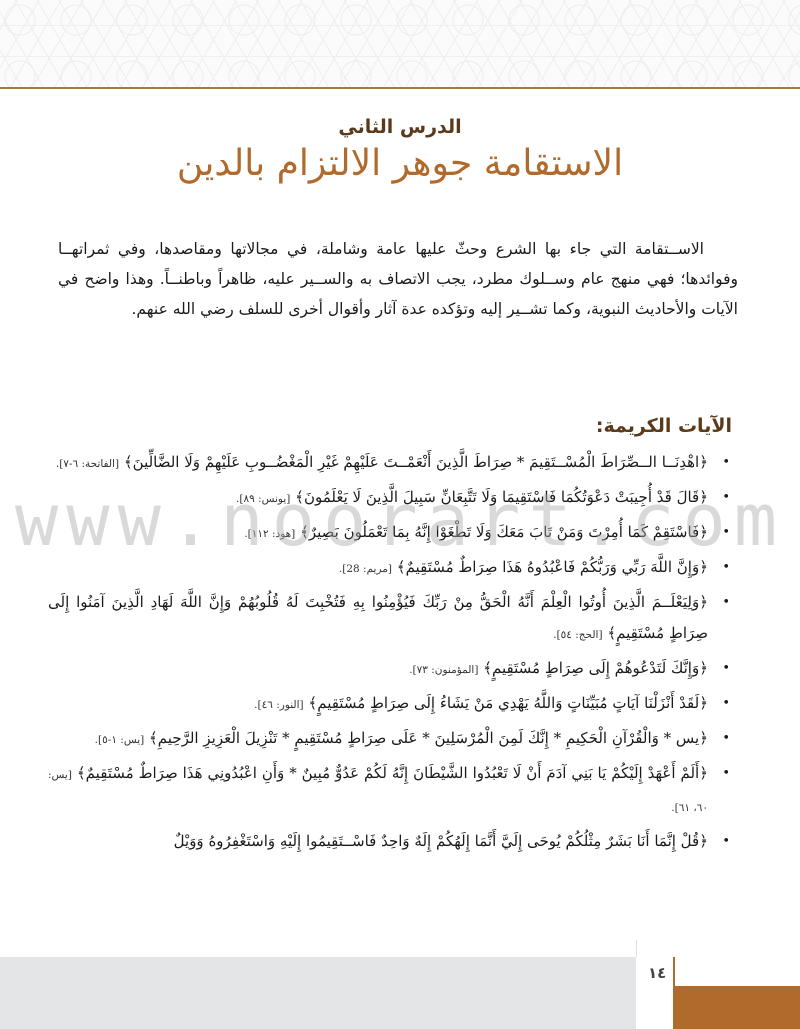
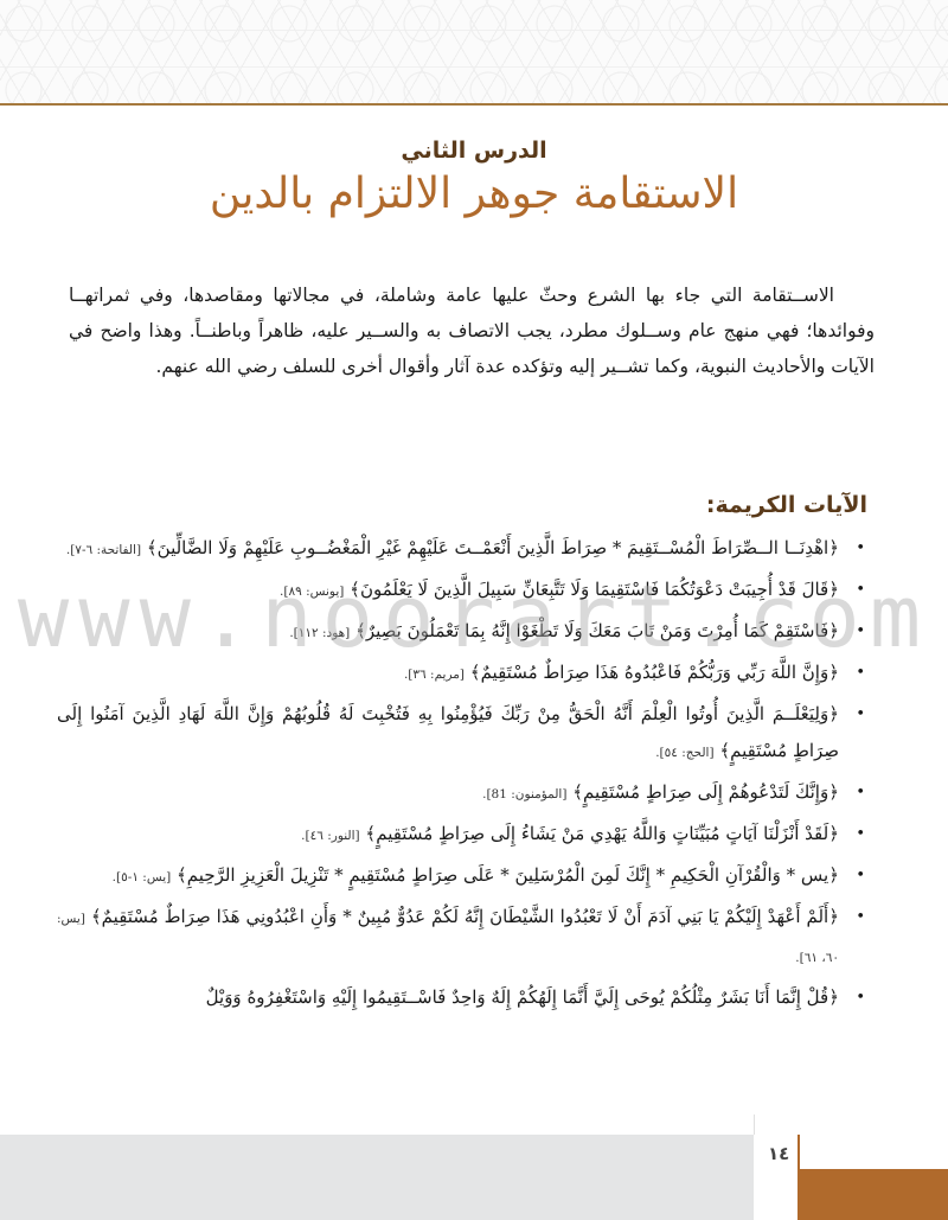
  الدرس الثاني
  الاستقامة جوهر الالتزام بالدين
  الاســتقامة التي جاء بها الشرع وحثّ عليها عامة وشاملة، في مجالاتها ومقاصدها، وفي ثمراتهــا وفوائدها؛ فهي منهج عام وســلوك مطرد، يجب الاتصاف به والســير عليه، ظاهراً وباطنــاً. وهذا واضح في الآيات والأحاديث النبوية، وكما تشــير إليه وتؤكده عدة آثار وأقوال أخرى للسلف رضي الله عنهم.
  الآيات الكريمة:
  •
  ﴿اهْدِنَــا الــصِّرَاطَ الْمُسْــتَقِيمَ * صِرَاطَ الَّذِينَ أَنْعَمْــتَ عَلَيْهِمْ غَيْرِ الْمَغْضُــوبِ عَلَيْهِمْ وَلَا الضَّالِّينَ﴾ [الفاتحة: ٦-٧].
  •
  ﴿قَالَ قَدْ أُجِيبَتْ دَعْوَتُكُمَا فَاسْتَقِيمَا وَلَا تَتَّبِعَانِّ سَبِيلَ الَّذِينَ لَا يَعْلَمُونَ﴾ [يونس: ٨٩].
  •
  ﴿فَاسْتَقِمْ كَمَا أُمِرْتَ وَمَنْ تَابَ مَعَكَ وَلَا تَطْغَوْا إِنَّهُ بِمَا تَعْمَلُونَ بَصِيرٌ﴾ [هود: ١١٢].
  •
- ﴿وَإِنَّ اللَّهَ رَبِّي وَرَبُّكُمْ فَاعْبُدُوهُ هَذَا صِرَاطٌ مُسْتَقِيمٌ﴾ [مريم: 28].
+ ﴿وَإِنَّ اللَّهَ رَبِّي وَرَبُّكُمْ فَاعْبُدُوهُ هَذَا صِرَاطٌ مُسْتَقِيمٌ﴾ [مريم: ٣٦].
  •
  ﴿وَلِيَعْلَــمَ الَّذِينَ أُوتُوا الْعِلْمَ أَنَّهُ الْحَقُّ مِنْ رَبِّكَ فَيُؤْمِنُوا بِهِ فَتُخْبِتَ لَهُ قُلُوبُهُمْ وَإِنَّ اللَّهَ لَهَادِ الَّذِينَ آمَنُوا إِلَى صِرَاطٍ مُسْتَقِيمٍ﴾ [الحج: ٥٤].
  •
- ﴿وَإِنَّكَ لَتَدْعُوهُمْ إِلَى صِرَاطٍ مُسْتَقِيمٍ﴾ [المؤمنون: ٧٣].
+ ﴿وَإِنَّكَ لَتَدْعُوهُمْ إِلَى صِرَاطٍ مُسْتَقِيمٍ﴾ [المؤمنون: 81].
  •
  ﴿لَقَدْ أَنْزَلْنَا آيَاتٍ مُبَيِّنَاتٍ وَاللَّهُ يَهْدِي مَنْ يَشَاءُ إِلَى صِرَاطٍ مُسْتَقِيمٍ﴾ [النور: ٤٦].
  •
  ﴿يس * وَالْقُرْآنِ الْحَكِيمِ * إِنَّكَ لَمِنَ الْمُرْسَلِينَ * عَلَى صِرَاطٍ مُسْتَقِيمٍ * تَنْزِيلَ الْعَزِيزِ الرَّحِيمِ﴾ [يس: ١-٥].
  •
  ﴿أَلَمْ أَعْهَدْ إِلَيْكُمْ يَا بَنِي آدَمَ أَنْ لَا تَعْبُدُوا الشَّيْطَانَ إِنَّهُ لَكُمْ عَدُوٌّ مُبِينٌ * وَأَنِ اعْبُدُونِي هَذَا صِرَاطٌ مُسْتَقِيمٌ﴾ [يس: ٦٠، ٦١].
  •
  ﴿قُلْ إِنَّمَا أَنَا بَشَرٌ مِثْلُكُمْ يُوحَى إِلَيَّ أَنَّمَا إِلَهُكُمْ إِلَهٌ وَاحِدٌ فَاسْــتَقِيمُوا إِلَيْهِ وَاسْتَغْفِرُوهُ وَوَيْلٌ
  www.noorart.com
  ١٤
